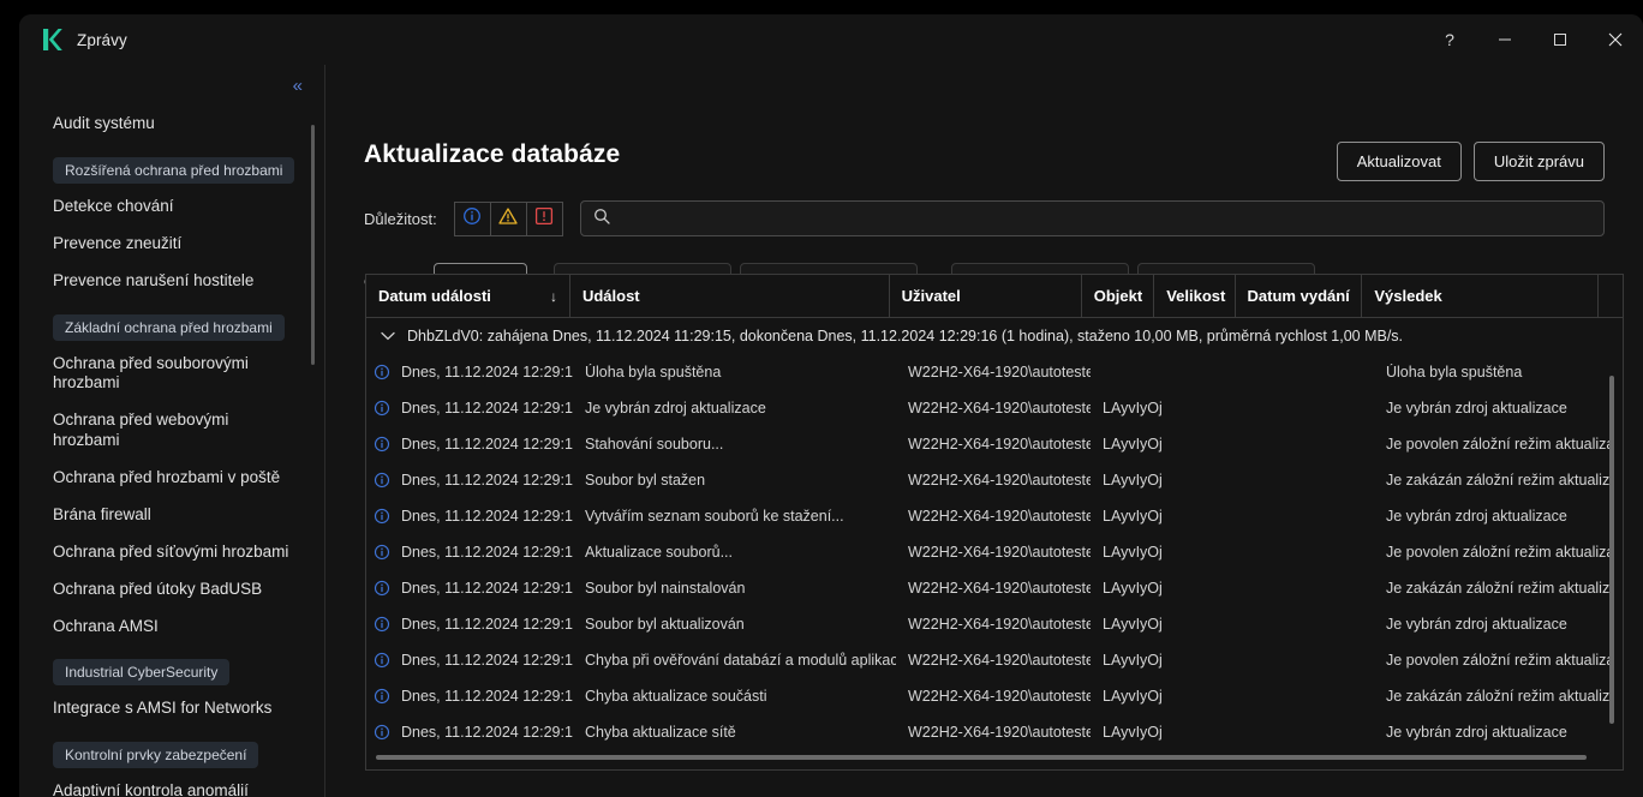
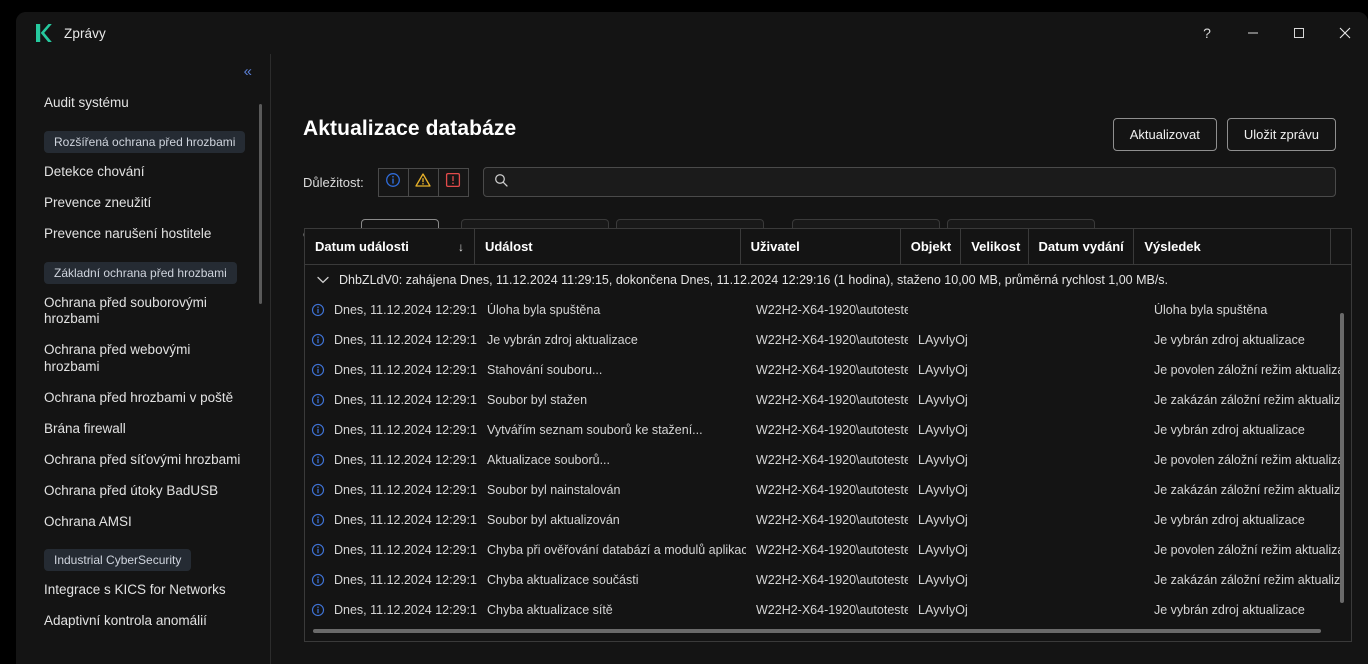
  Zprávy
  ?
  «
  Audit systému
  Rozšířená ochrana před hrozbami
  Detekce chování
  Prevence zneužití
  Prevence narušení hostitele
  Základní ochrana před hrozbami
  Ochrana před souborovými hrozbami
  Ochrana před webovými hrozbami
  Ochrana před hrozbami v poště
  Brána firewall
  Ochrana před síťovými hrozbami
  Ochrana před útoky BadUSB
  Ochrana AMSI
  Industrial CyberSecurity
- Integrace s AMSI for Networks
+ Integrace s KICS for Networks
- Kontrolní prvky zabezpečení
  Adaptivní kontrola anomálií
  Aktualizace databáze
  Aktualizovat
  Uložit zprávu
  Důležitost:
  Datum události
  ↓
  Událost
  Uživatel
  Objekt
  Velikost
  Datum vydání
  Výsledek
  DhbZLdV0: zahájena Dnes, 11.12.2024 11:29:15, dokončena Dnes, 11.12.2024 12:29:16 (1 hodina), staženo 10,00 MB, průměrná rychlost 1,00 MB/s.
  Dnes, 11.12.2024 12:29:1
  Úloha byla spuštěna
  W22H2-X64-1920\autoteste
  Úloha byla spuštěna
  Dnes, 11.12.2024 12:29:1
  Je vybrán zdroj aktualizace
  W22H2-X64-1920\autoteste
  LAyvIyOj
  Je vybrán zdroj aktualizace
  Dnes, 11.12.2024 12:29:1
  Stahování souboru...
  W22H2-X64-1920\autoteste
  LAyvIyOj
  Je povolen záložní režim aktualiz
  Dnes, 11.12.2024 12:29:1
  Soubor byl stažen
  W22H2-X64-1920\autoteste
  LAyvIyOj
  Je zakázán záložní režim aktualiz
  Dnes, 11.12.2024 12:29:1
  Vytvářím seznam souborů ke stažení...
  W22H2-X64-1920\autoteste
  LAyvIyOj
  Je vybrán zdroj aktualizace
  Dnes, 11.12.2024 12:29:1
  Aktualizace souborů...
  W22H2-X64-1920\autoteste
  LAyvIyOj
  Je povolen záložní režim aktualiz
  Dnes, 11.12.2024 12:29:1
  Soubor byl nainstalován
  W22H2-X64-1920\autoteste
  LAyvIyOj
  Je zakázán záložní režim aktualiz
  Dnes, 11.12.2024 12:29:1
  Soubor byl aktualizován
  W22H2-X64-1920\autoteste
  LAyvIyOj
  Je vybrán zdroj aktualizace
  Dnes, 11.12.2024 12:29:1
  Chyba při ověřování databází a modulů aplikac
  W22H2-X64-1920\autoteste
  LAyvIyOj
  Je povolen záložní režim aktualiz
  Dnes, 11.12.2024 12:29:1
  Chyba aktualizace součásti
  W22H2-X64-1920\autoteste
  LAyvIyOj
  Je zakázán záložní režim aktualiz
  Dnes, 11.12.2024 12:29:1
  Chyba aktualizace sítě
  W22H2-X64-1920\autoteste
  LAyvIyOj
  Je vybrán zdroj aktualizace
